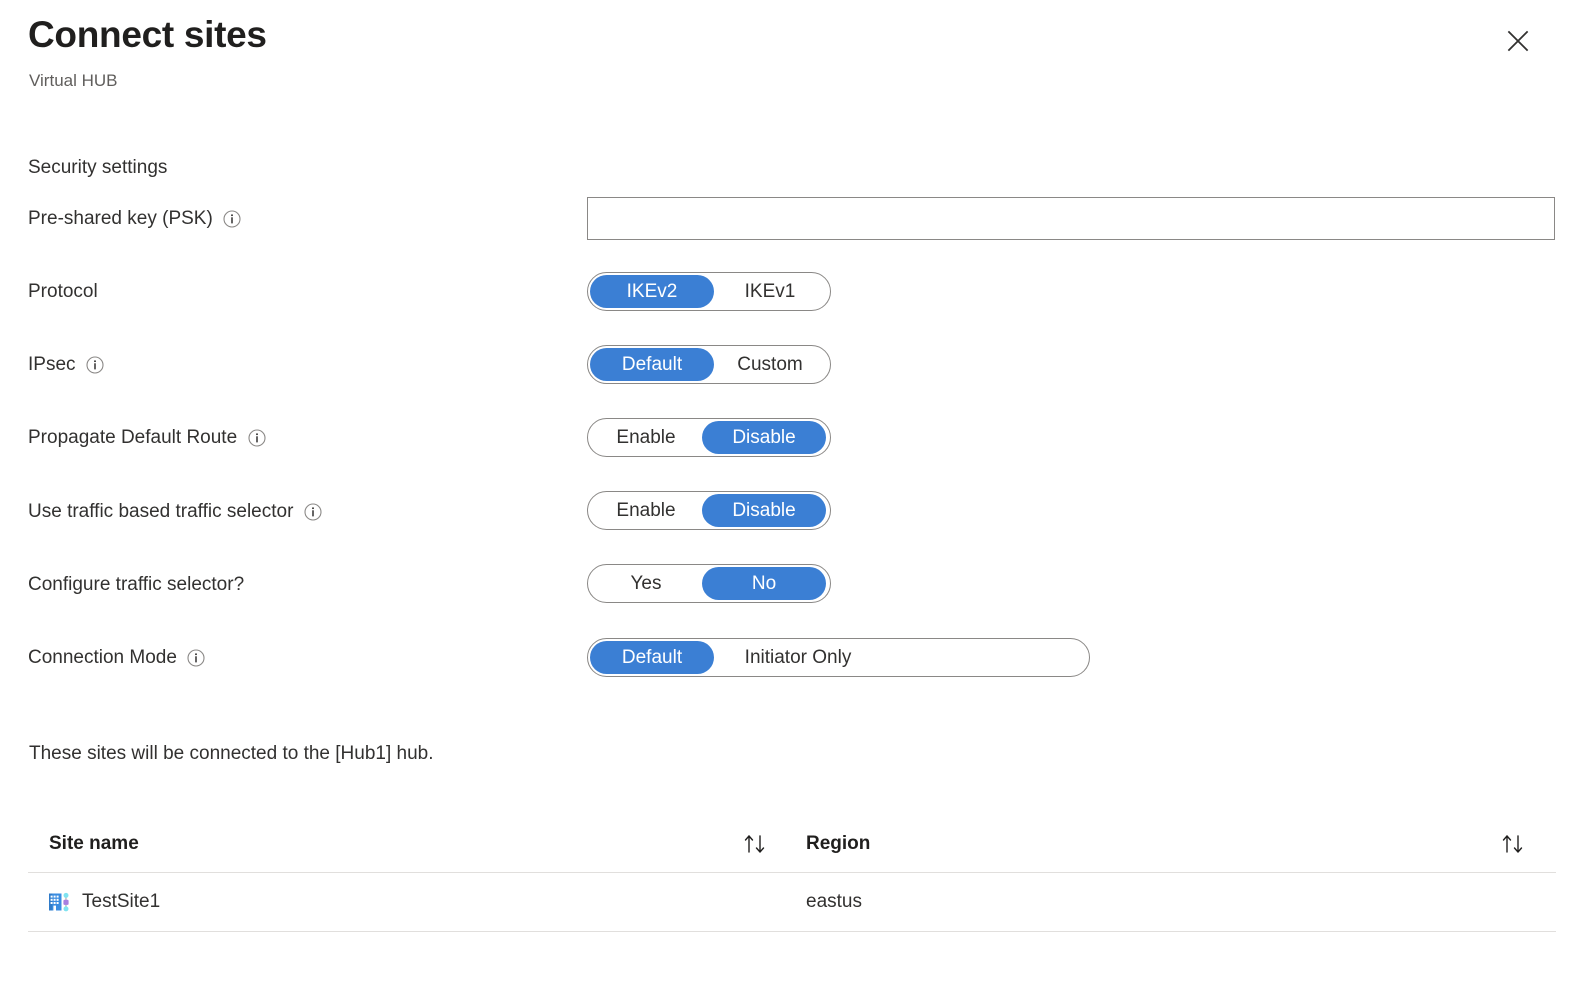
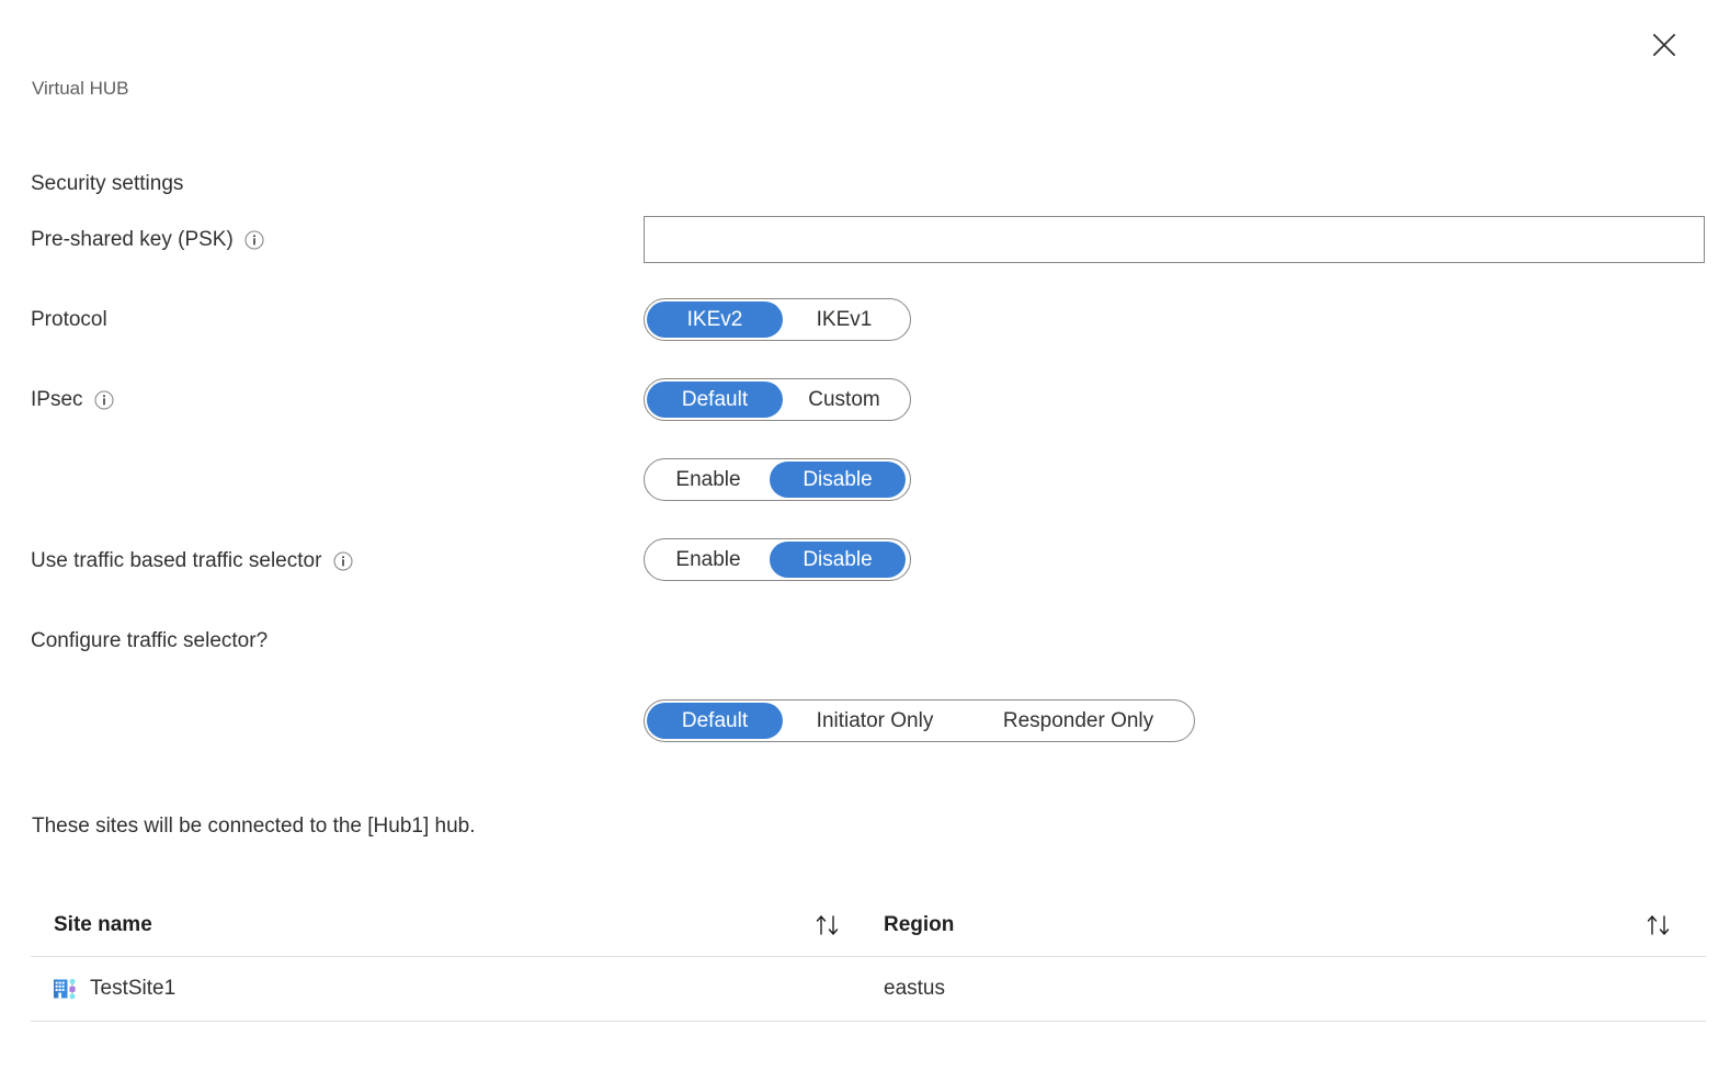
- Connect sites
  Virtual HUB
  Security settings
  Pre-shared key (PSK)
  Protocol
  IKEv2
  IKEv1
  IPsec
  Default
  Custom
- Propagate Default Route
  Enable
  Disable
  Use traffic based traffic selector
  Enable
  Disable
  Configure traffic selector?
- Yes
- No
- Connection Mode
  Default
  Initiator Only
+ Responder Only
  These sites will be connected to the [Hub1] hub.
  Site name
  Region
  TestSite1
  eastus
